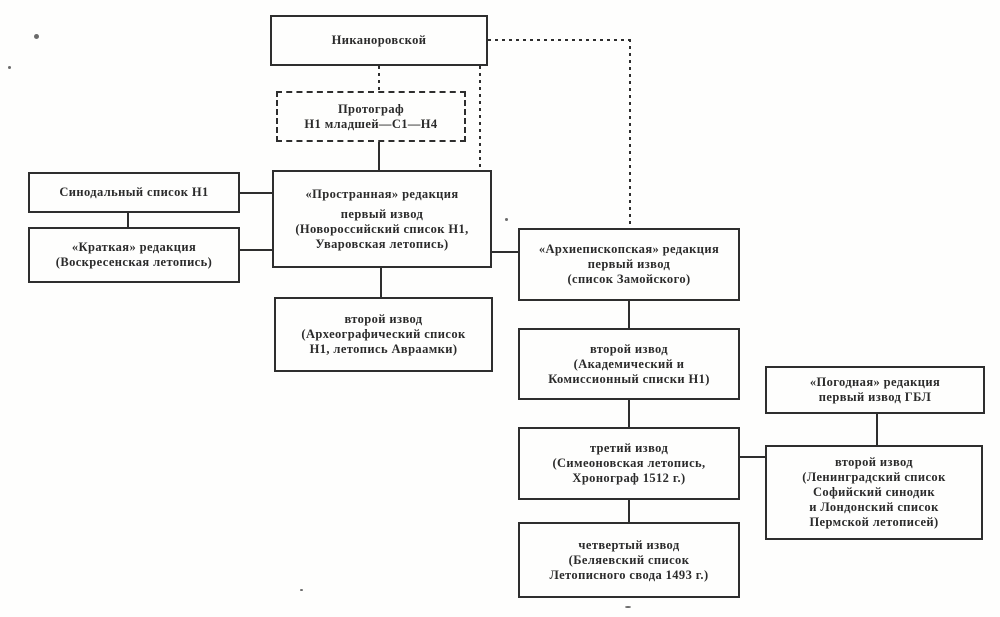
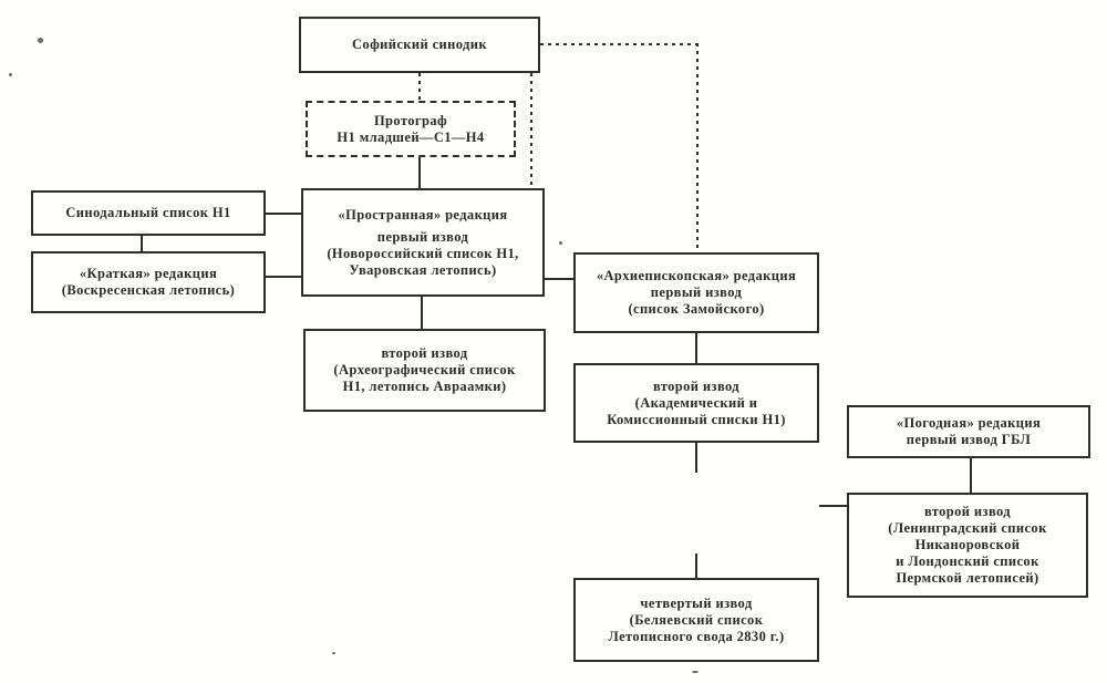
- Никаноровской
+ Софийский синодик
  Протограф
  Н1 младшей—С1—Н4
  Синодальный список Н1
  «Краткая» редакция
  (Воскресенская летопись)
  «Пространная» редакция
  первый извод
  (Новороссийский список Н1,
  Уваровская летопись)
  второй извод
  (Археографический список
  Н1, летопись Авраамки)
  «Архиепископская» редакция
  первый извод
  (список Замойского)
  второй извод
  (Академический и
  Комиссионный списки Н1)
- третий извод
- (Симеоновская летопись,
- Хронограф 1512 г.)
  четвертый извод
  (Беляевский список
- Летописного свода 1493 г.)
+ Летописного свода 2830 г.)
  «Погодная» редакция
  первый извод ГБЛ
  второй извод
  (Ленинградский список
- Софийский синодик
+ Никаноровской
  и Лондонский список
  Пермской летописей)
